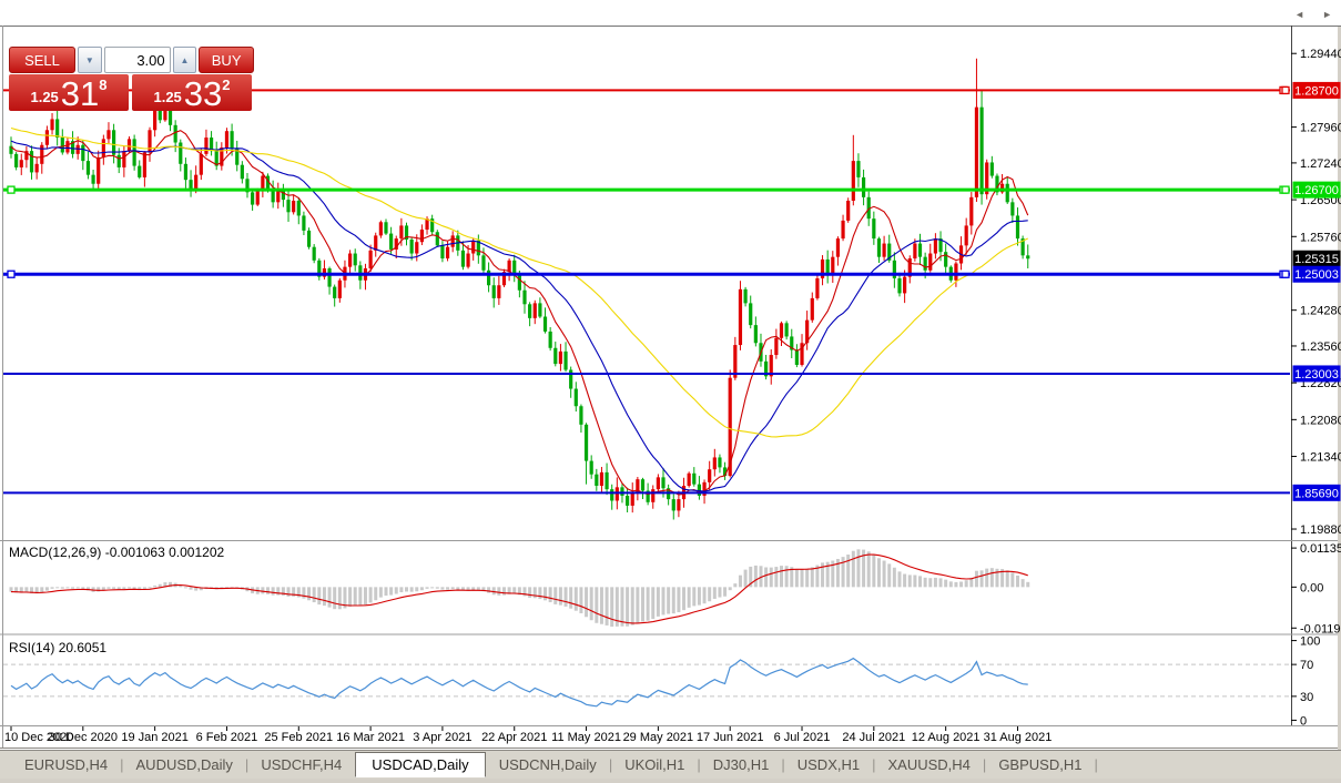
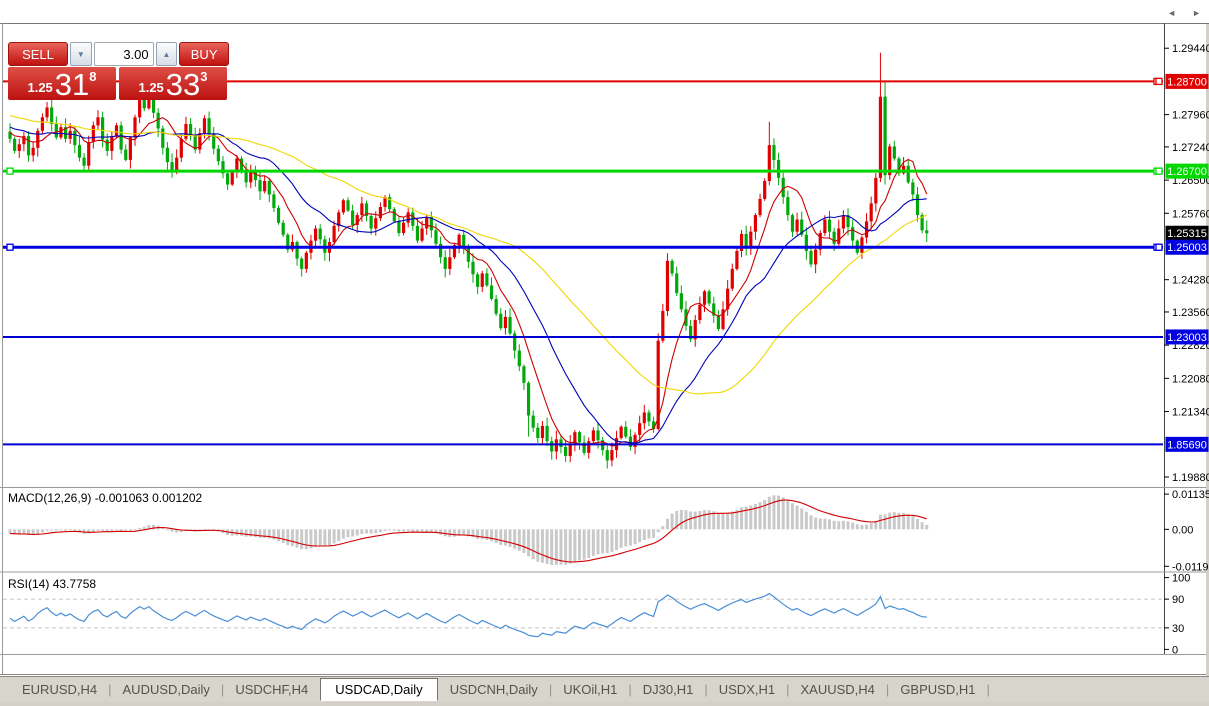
  1.2944
  1.2796
  1.2724
  1.2650
  1.2576
  1.2428
  1.2356
  1.2282
  1.2208
  1.2134
  1.1988
  1.28700
  1.26700
  1.25315
  1.25003
  1.23003
  1.85690
  0.01135
  0.00
  -0.0119
  100
- 70
+ 90
  30
  0
- 10 Dec 2020
- 30 Dec 2020
- 19 Jan 2021
- 6 Feb 2021
- 25 Feb 2021
- 16 Mar 2021
- 3 Apr 2021
- 22 Apr 2021
- 11 May 2021
- 29 May 2021
- 17 Jun 2021
- 6 Jul 2021
- 24 Jul 2021
- 12 Aug 2021
- 31 Aug 2021
  SELL
  ▼
  3.00
  ▲
  BUY
  1.25
  31
  8
  1.25
  33
- 2
+ 3
  MACD(12,26,9) -0.001063 0.001202
- RSI(14) 20.6051
+ RSI(14) 43.7758
  EURUSD,H4
  |
  AUDUSD,Daily
  |
  USDCHF,H4
  USDCAD,Daily
  USDCNH,Daily
  |
  UKOil,H1
  |
  DJ30,H1
  |
  USDX,H1
  |
  XAUUSD,H4
  |
  GBPUSD,H1
  |
  ◄
  ►
